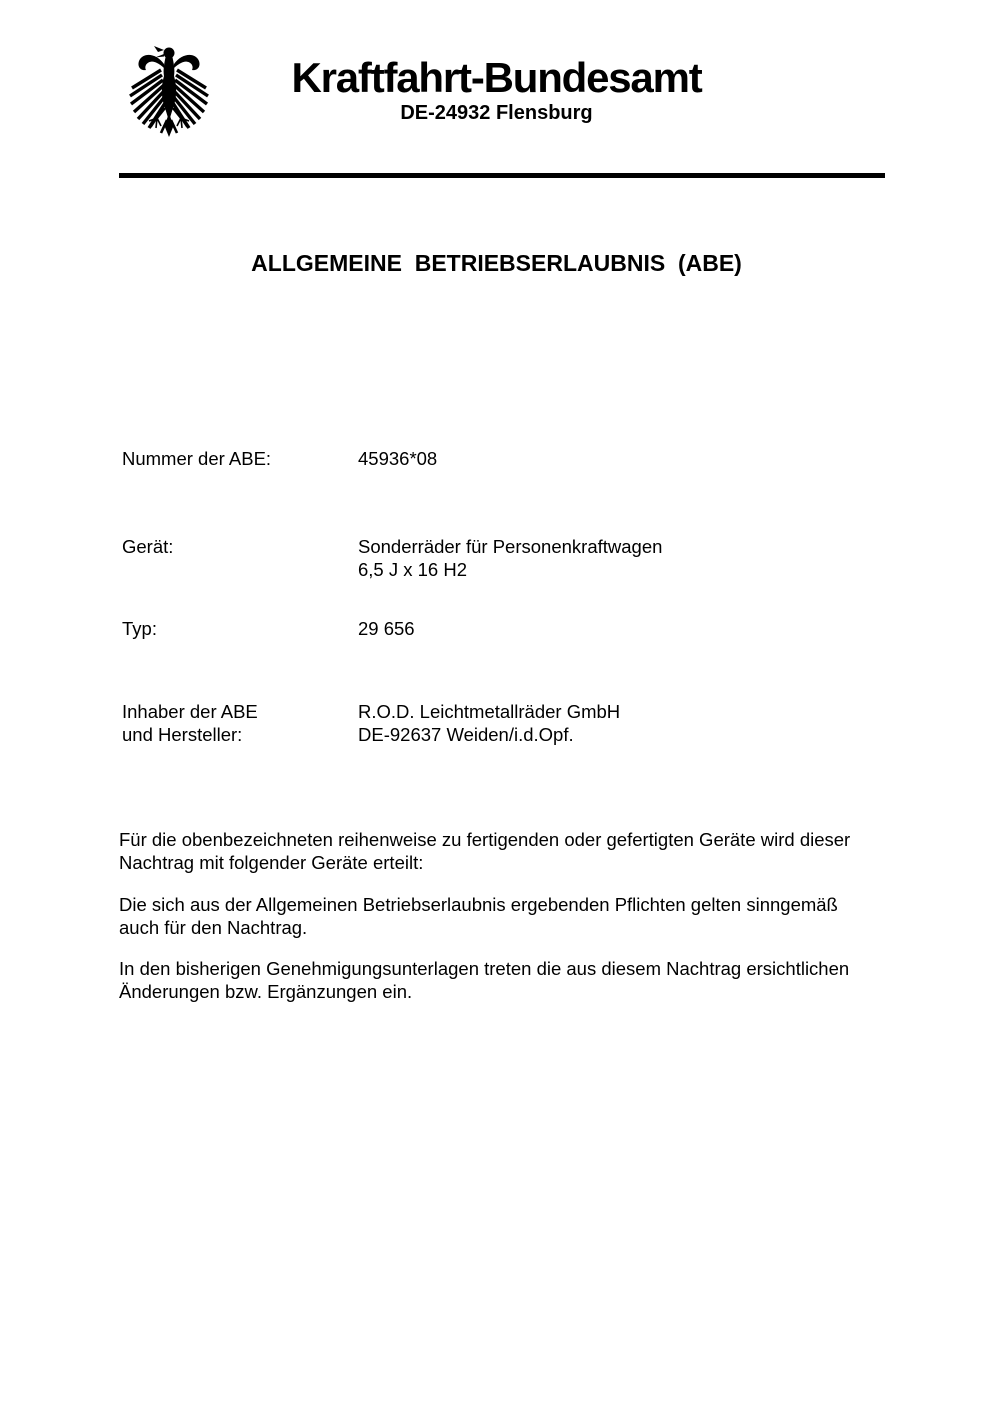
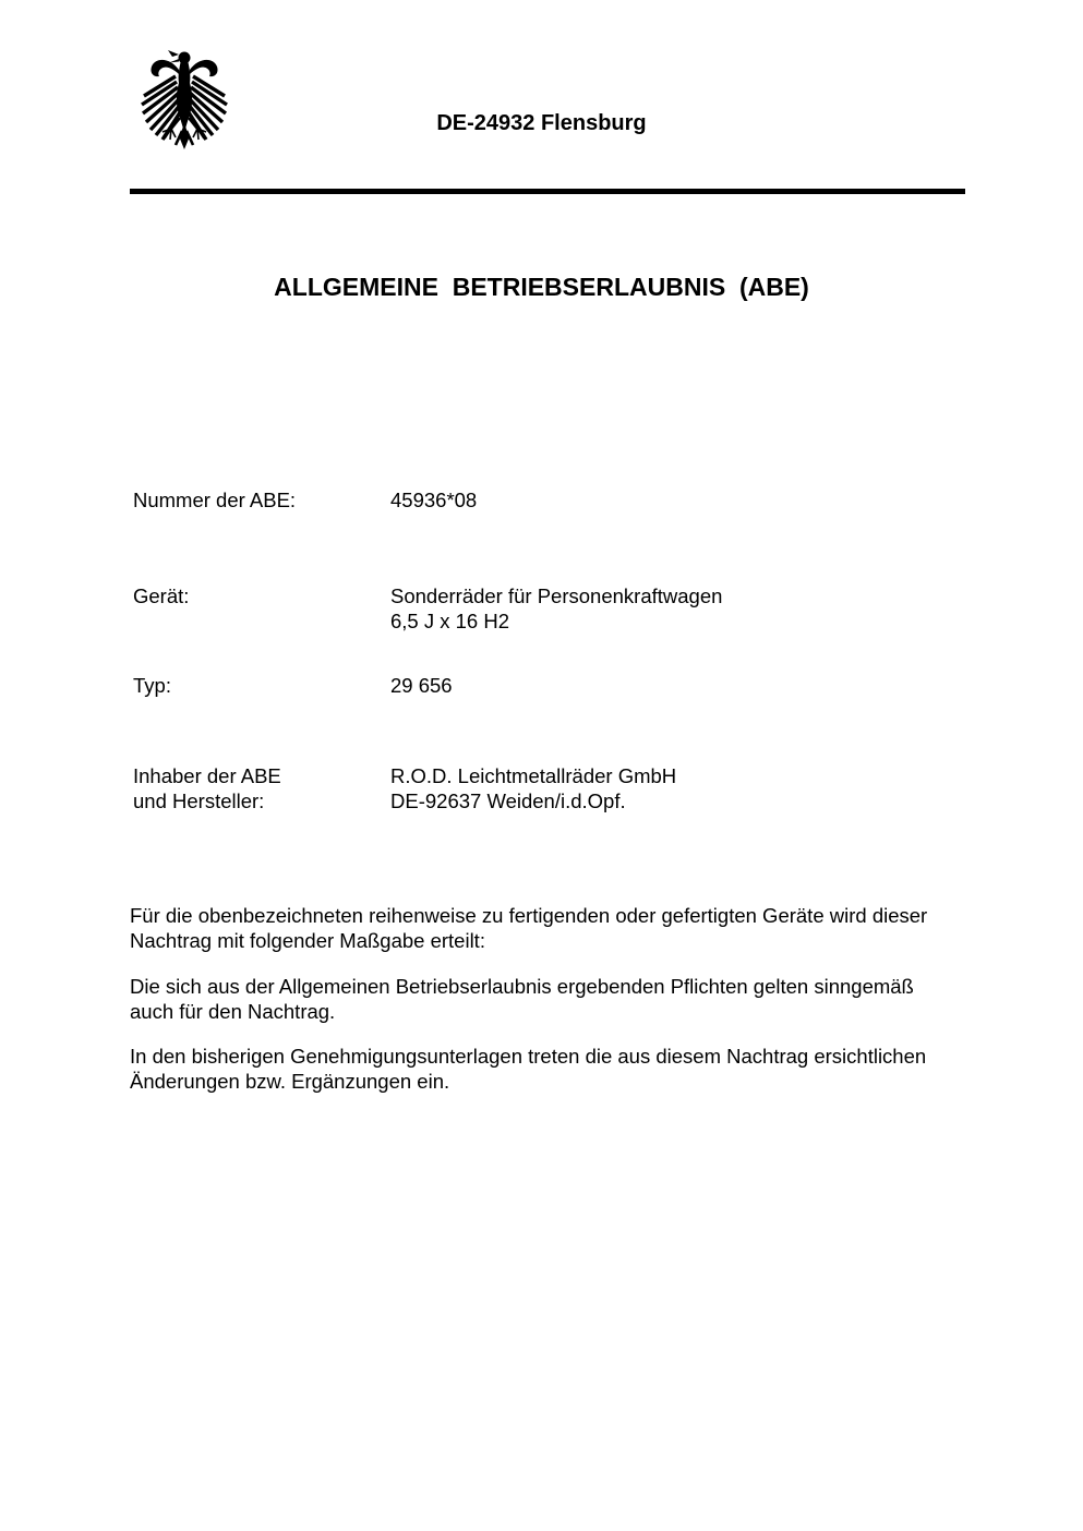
- Kraftfahrt-Bundesamt
  DE-24932 Flensburg
  ALLGEMEINE BETRIEBSERLAUBNIS (ABE)
  Nummer der ABE:
  45936*08
  Gerät:
  Sonderräder für Personenkraftwagen
  6,5 J x 16 H2
  Typ:
  29 656
  Inhaber der ABE
  und Hersteller:
  R.O.D. Leichtmetallräder GmbH
  DE-92637 Weiden/i.d.Opf.
  Für die obenbezeichneten reihenweise zu fertigenden oder gefertigten Geräte wird dieser
- Nachtrag mit folgender Geräte erteilt:
+ Nachtrag mit folgender Maßgabe erteilt:
  Die sich aus der Allgemeinen Betriebserlaubnis ergebenden Pflichten gelten sinngemäß
  auch für den Nachtrag.
  In den bisherigen Genehmigungsunterlagen treten die aus diesem Nachtrag ersichtlichen
  Änderungen bzw. Ergänzungen ein.
